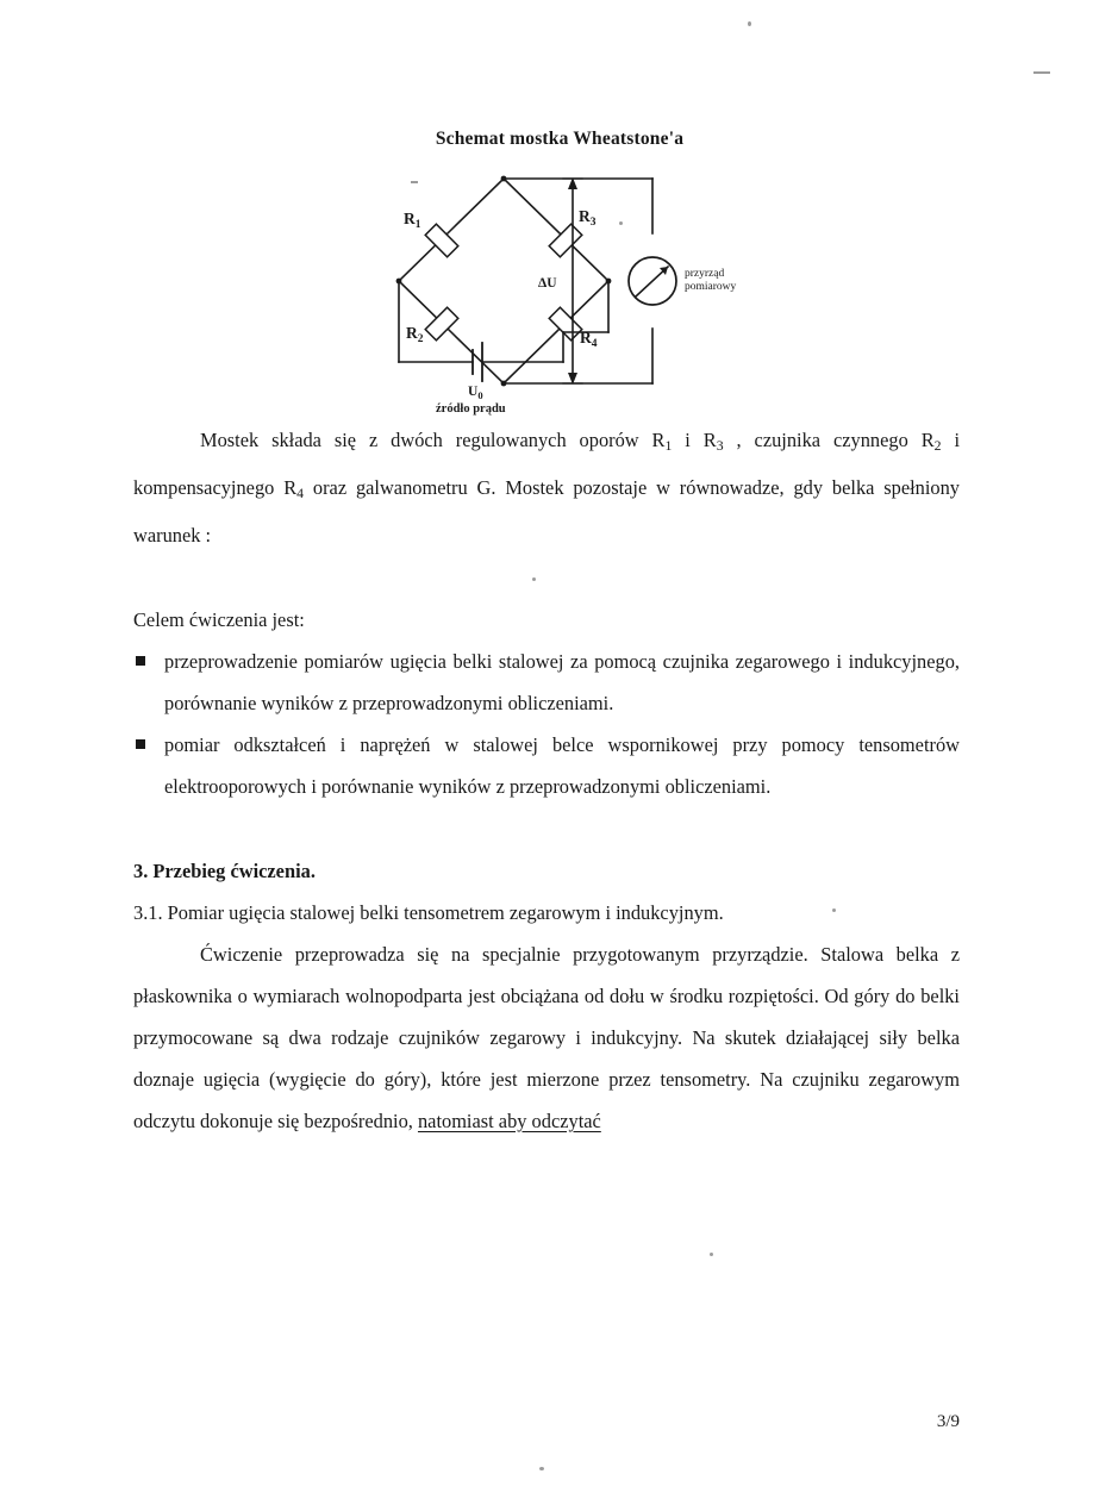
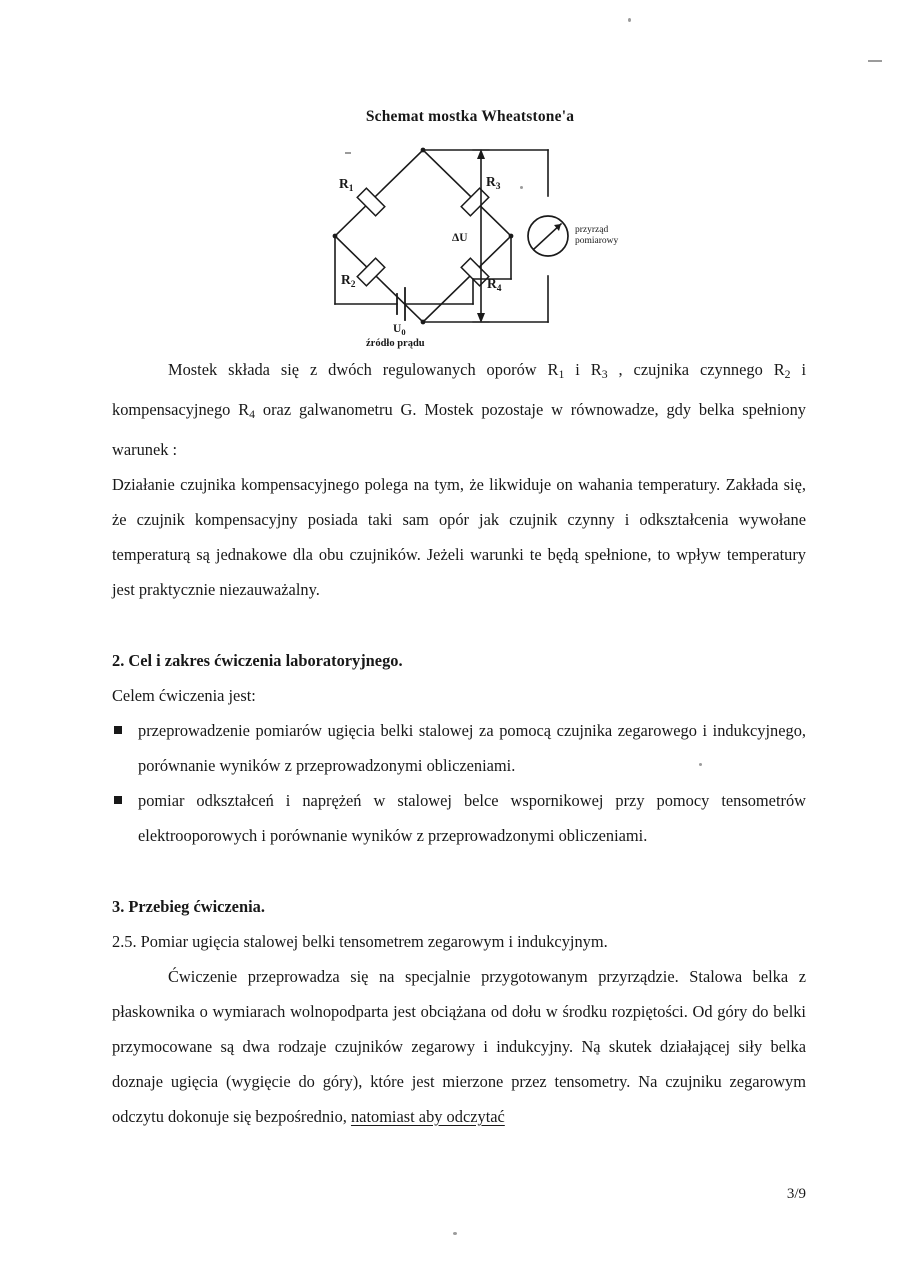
  Schemat mostka Wheatstone'a
  R1
  R2
  R3
  R4
  ΔU
  przyrząd
  pomiarowy
  U0
  źródło prądu
  Mostek składa się z dwóch regulowanych oporów R1 i R3 , czujnika czynnego R2 i kompensacyjnego R4 oraz galwanometru G. Mostek pozostaje w równowadze, gdy belka spełniony warunek :
+ Działanie czujnika kompensacyjnego polega na tym, że likwiduje on wahania temperatury. Zakłada się, że czujnik kompensacyjny posiada taki sam opór jak czujnik czynny i odkształcenia wywołane temperaturą są jednakowe dla obu czujników. Jeżeli warunki te będą spełnione, to wpływ temperatury jest praktycznie niezauważalny.
+ 2. Cel i zakres ćwiczenia laboratoryjnego.
  Celem ćwiczenia jest:
  przeprowadzenie pomiarów ugięcia belki stalowej za pomocą czujnika zegarowego i indukcyjnego, porównanie wyników z przeprowadzonymi obliczeniami.
  pomiar odkształceń i naprężeń w stalowej belce wspornikowej przy pomocy tensometrów elektrooporowych i porównanie wyników z przeprowadzonymi obliczeniami.
  3. Przebieg ćwiczenia.
- 3.1. Pomiar ugięcia stalowej belki tensometrem zegarowym i indukcyjnym.
+ 2.5. Pomiar ugięcia stalowej belki tensometrem zegarowym i indukcyjnym.
  Ćwiczenie przeprowadza się na specjalnie przygotowanym przyrządzie. Stalowa belka z płaskownika o wymiarach wolnopodparta jest obciążana od dołu w środku rozpiętości. Od góry do belki przymocowane są dwa rodzaje czujników zegarowy i indukcyjny. Na skutek działającej siły belka doznaje ugięcia (wygięcie do góry), które jest mierzone przez tensometry. Na czujniku zegarowym odczytu dokonuje się bezpośrednio, natomiast aby odczytać
  3/9
